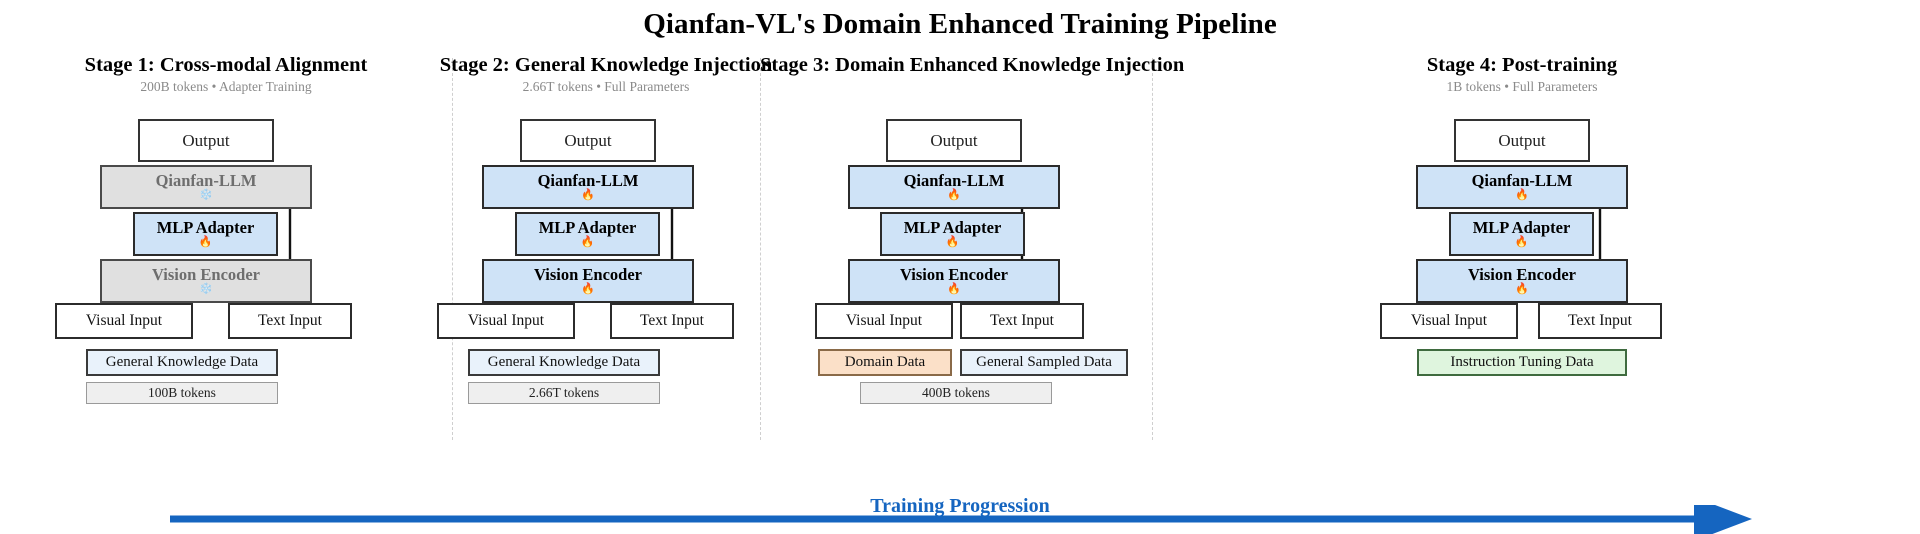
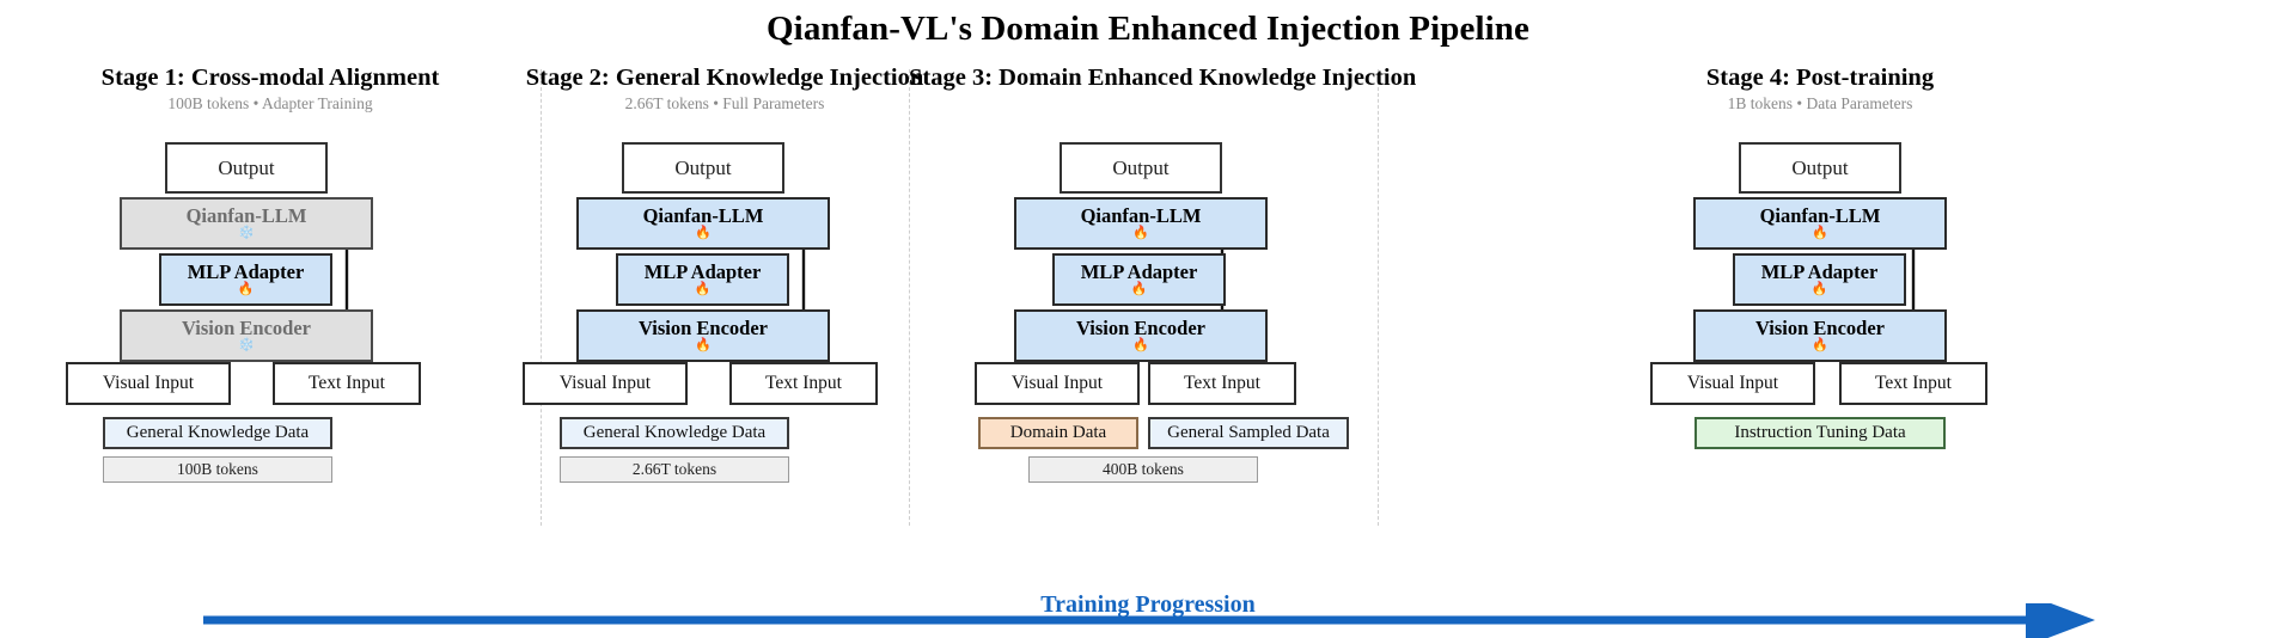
- Qianfan-VL's Domain Enhanced Training Pipeline
+ Qianfan-VL's Domain Enhanced Injection Pipeline
  Stage 1: Cross-modal Alignment
- 200B tokens • Adapter Training
+ 100B tokens • Adapter Training
  Output
  Qianfan-LLM
  ❄️
  MLP Adapter
  🔥
  Vision Encoder
  ❄️
  Visual Input
  Text Input
  General Knowledge Data
  100B tokens
  Stage 2: General Knowledge Injection
  2.66T tokens • Full Parameters
  Output
  Qianfan-LLM
  🔥
  MLP Adapter
  🔥
  Vision Encoder
  🔥
  Visual Input
  Text Input
  General Knowledge Data
  2.66T tokens
  Stage 3: Domain Enhanced Knowledge Injec
  Output
  Qianfan-LLM
  🔥
  MLP Adapter
  🔥
  Vision Encoder
  🔥
  Visual Input
  Text Input
  Domain Data
  General Sampled Data
  400B tokens
  Stage 4: Post-training
- 1B tokens • Full Parameters
+ 1B tokens • Data Parameters
  Output
  Qianfan-LLM
  🔥
  MLP Adapter
  🔥
  Vision Encoder
  🔥
  Visual Input
  Text Input
  Instruction Tuning Data
  Training Progression
